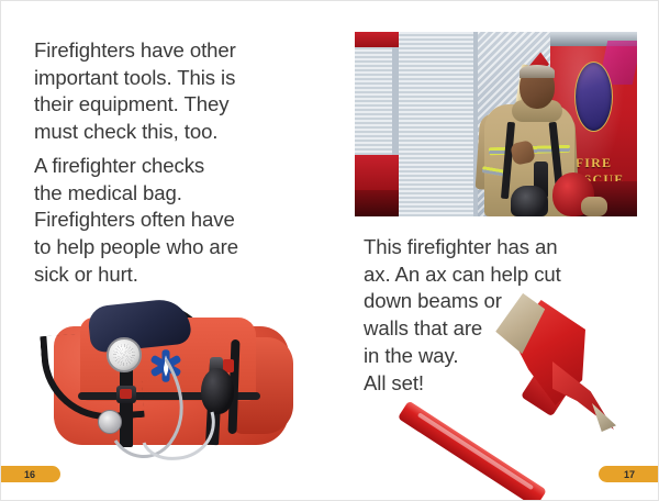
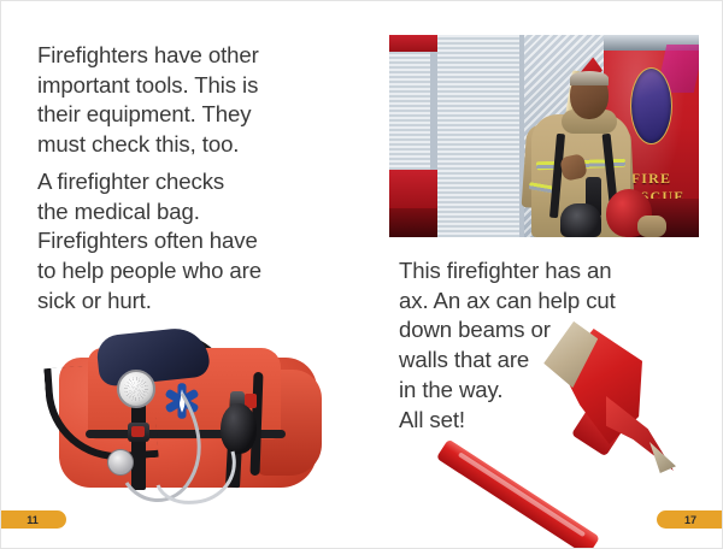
  Firefighters have other
  important tools. This is
  their equipment. They
  must check this, too.
  A firefighter checks
  the medical bag.
  Firefighters often have
  to help people who are
  sick or hurt.
- 16
+ 11
  FIRE CUE
  This firefighter has an
  ax. An ax can help cut
  down beams or
  walls that are
  in the way.
  All set!
  17
